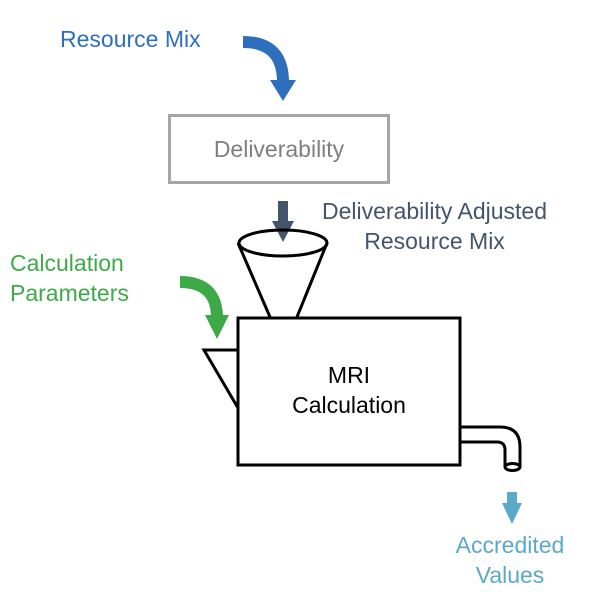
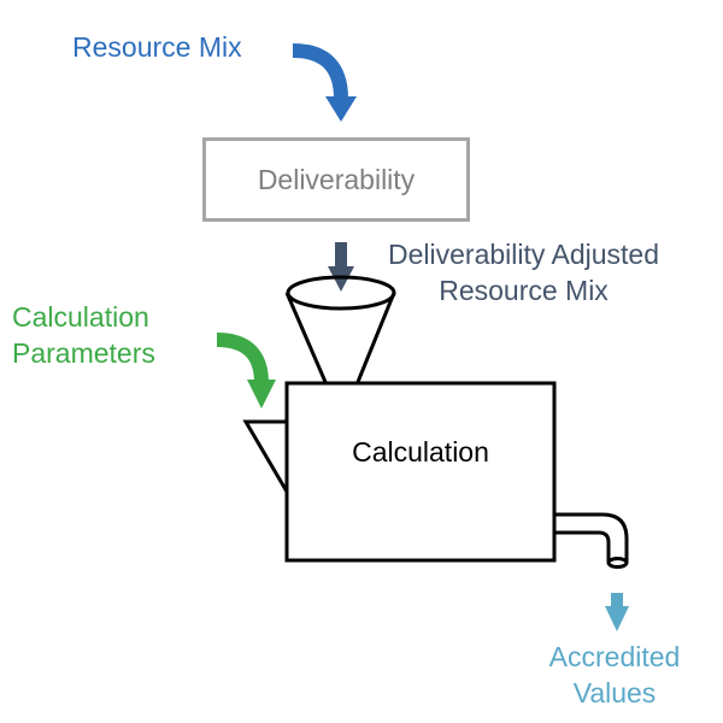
  Resource Mix
  Deliverability
  Deliverability Adjusted
  Resource Mix
  Calculation
  Parameters
- MRI
  Calculation
  Accredited
  Values
